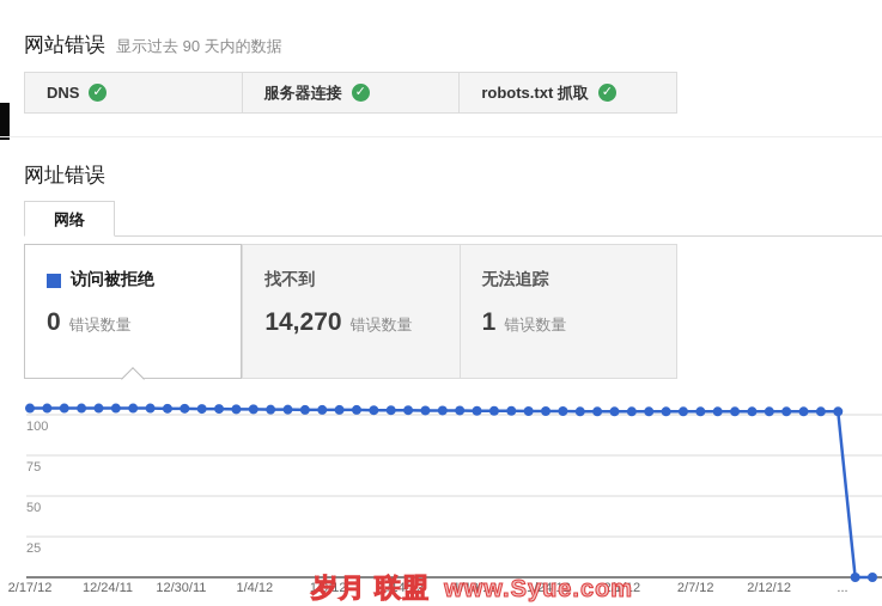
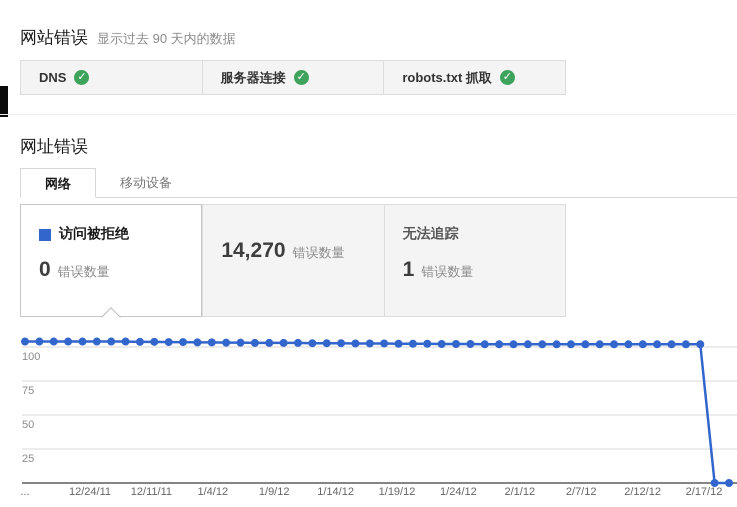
  网站错误
  显示过去 90 天内的数据
  DNS
  ✓
  服务器连接
  ✓
  robots.txt 抓取
  ✓
  网址错误
  网络
+ 移动设备
  访问被拒绝
  0
  错误数量
- 找不到
  14,270
  错误数量
  无法追踪
  1
  错误数量
  25
  50
  75
  100
- 2/17/12
+ ...
  12/24/11
- 12/30/11
+ 12/11/11
  1/4/12
  1/9/12
  1/14/12
  1/19/12
  1/24/12
  2/1/12
  2/7/12
  2/12/12
- ...
+ 2/17/12
- 岁月 联盟 www.Syue.com
